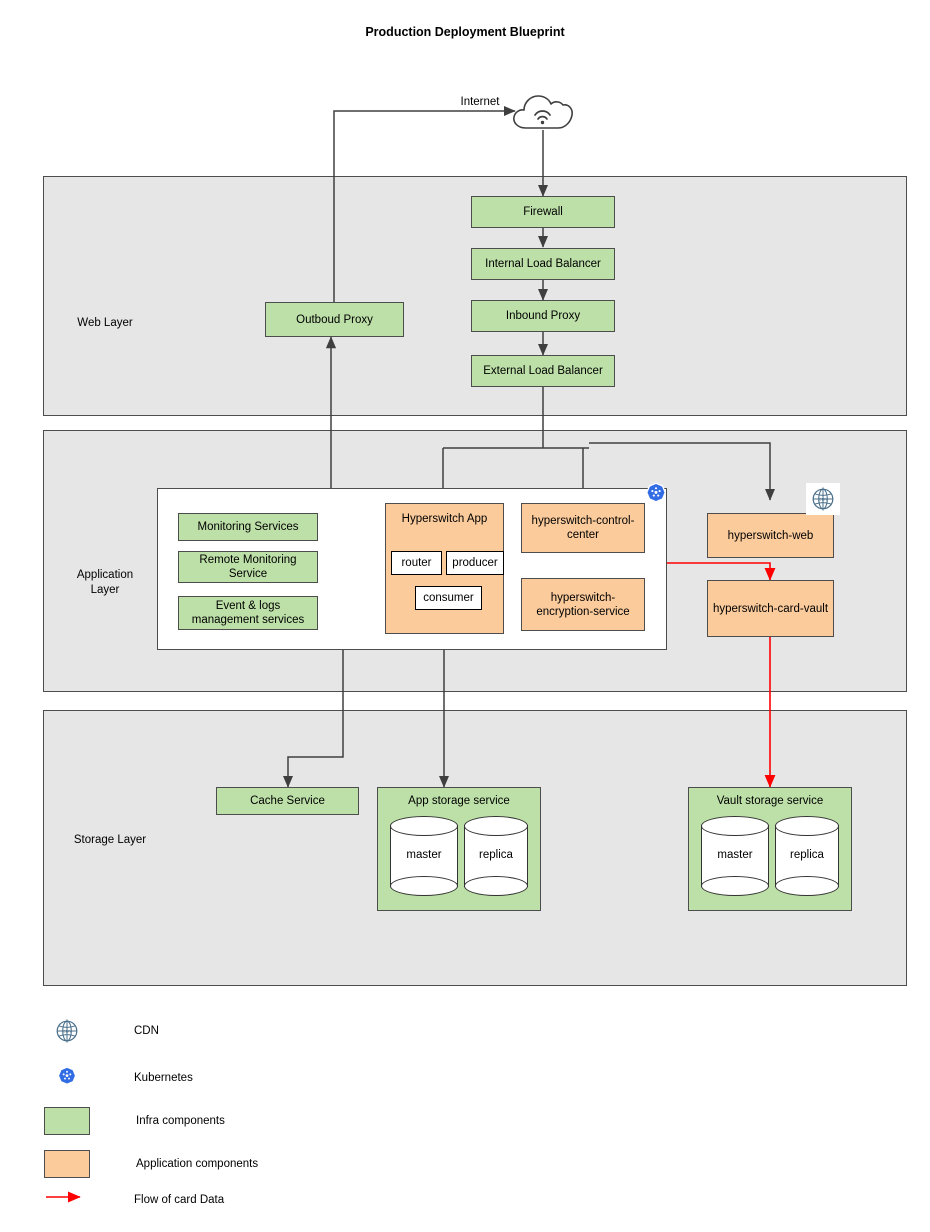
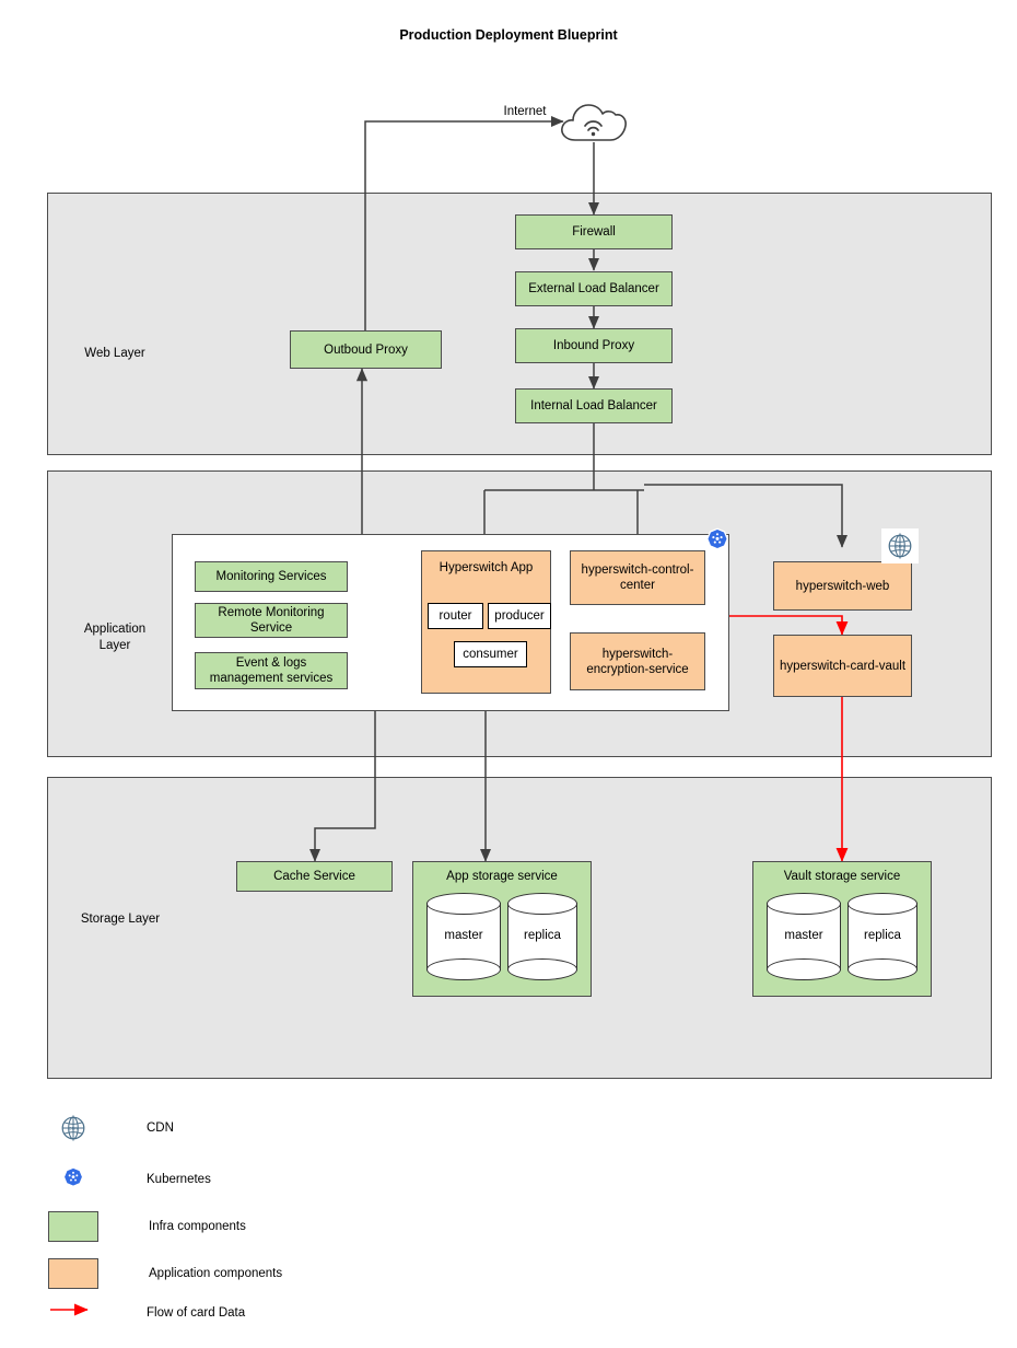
  Production Deployment Blueprint
  Web Layer
  Application
  Layer
  Storage Layer
  Internet
  Outboud Proxy
  Firewall
- Internal Load Balancer
+ External Load Balancer
  Inbound Proxy
- External Load Balancer
+ Internal Load Balancer
  Monitoring Services
  Remote Monitoring Service
  Event & logs management services
  Hyperswitch App
  router
  producer
  consumer
  hyperswitch-control-center
  hyperswitch-encryption-service
  hyperswitch-web
  hyperswitch-card-vault
  Cache Service
  App storage service
  master
  replica
  Vault storage service
  master
  replica
  CDN
  Kubernetes
  Infra components
  Application components
  Flow of card Data
